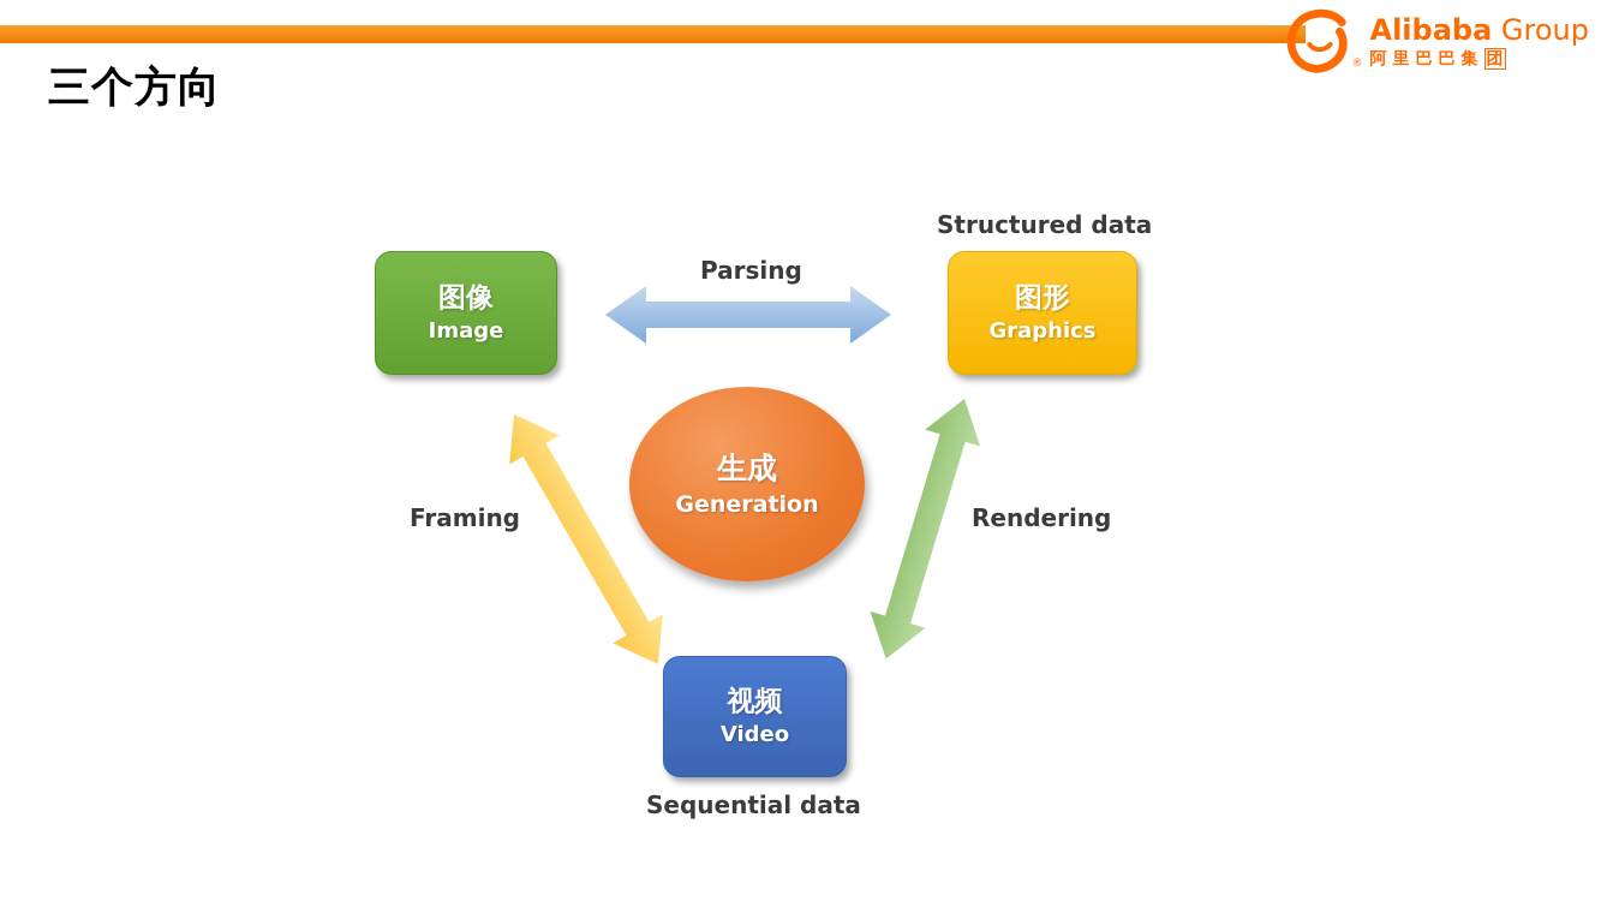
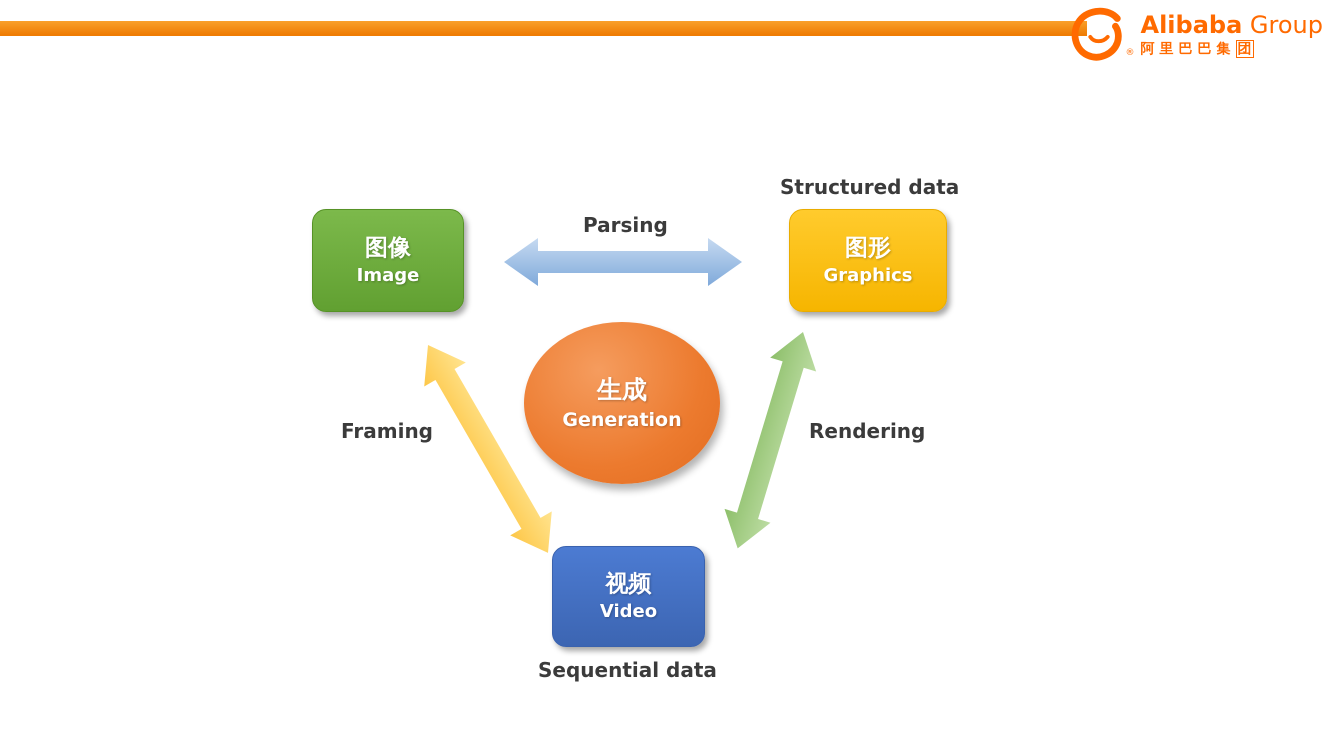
  ®
  Alibaba Group
  阿里巴巴集 团
- 三个方向
  Structured data
  Sequential data
  Parsing
  Framing
  Rendering
  图像
  Image
  图形
  Graphics
  视频
  Video
  生成
  Generation
